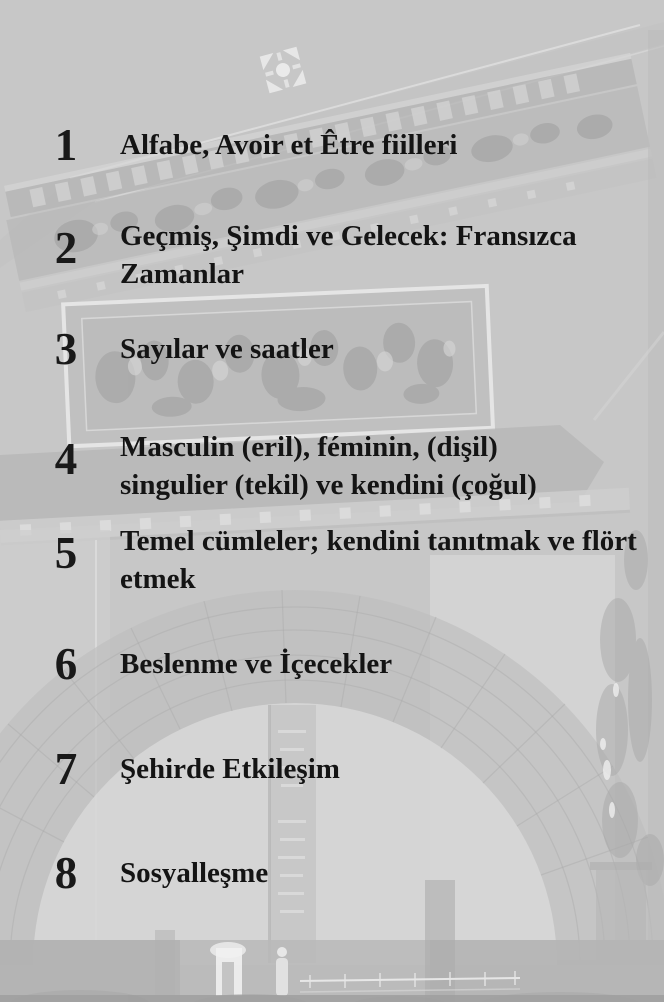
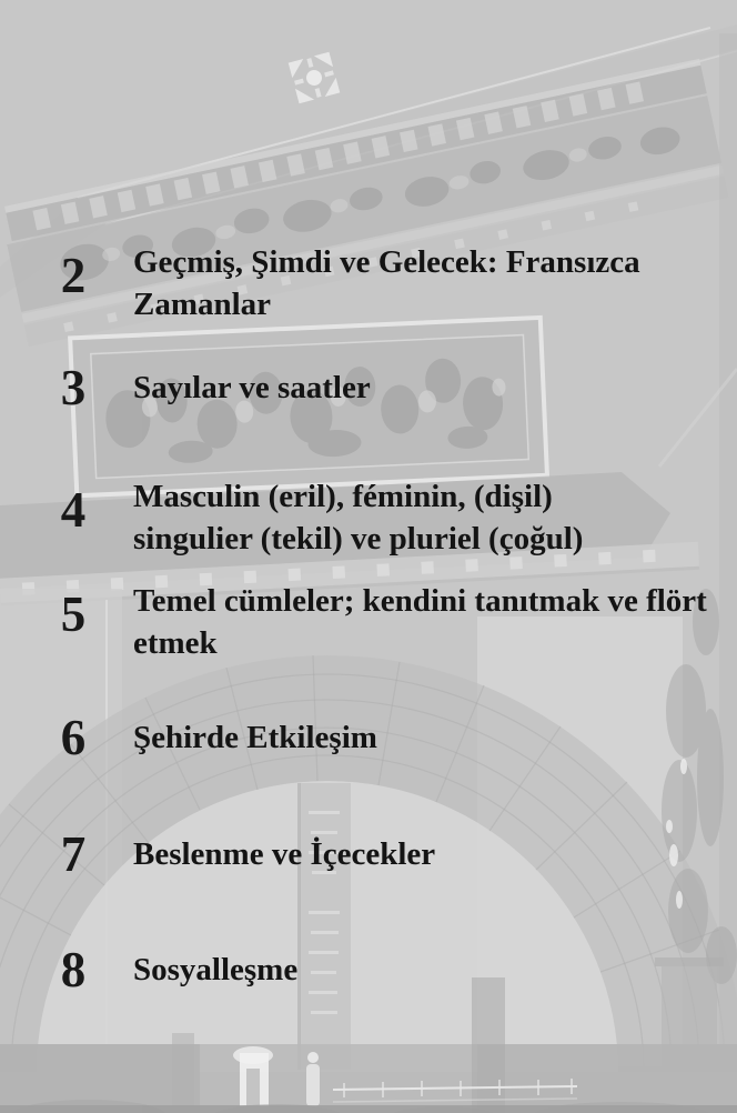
- 1
- Alfabe, Avoir et Être fiilleri
  2
  Geçmiş, Şimdi ve Gelecek: Fransızca
  Zamanlar
  3
  Sayılar ve saatler
  4
  Masculin (eril), féminin, (dişil)
- singulier (tekil) ve kendini (çoğul)
+ singulier (tekil) ve pluriel (çoğul)
  5
  Temel cümleler; kendini tanıtmak ve flört
  etmek
  6
- Beslenme ve İçecekler
+ Şehirde Etkileşim
  7
- Şehirde Etkileşim
+ Beslenme ve İçecekler
  8
  Sosyalleşme
